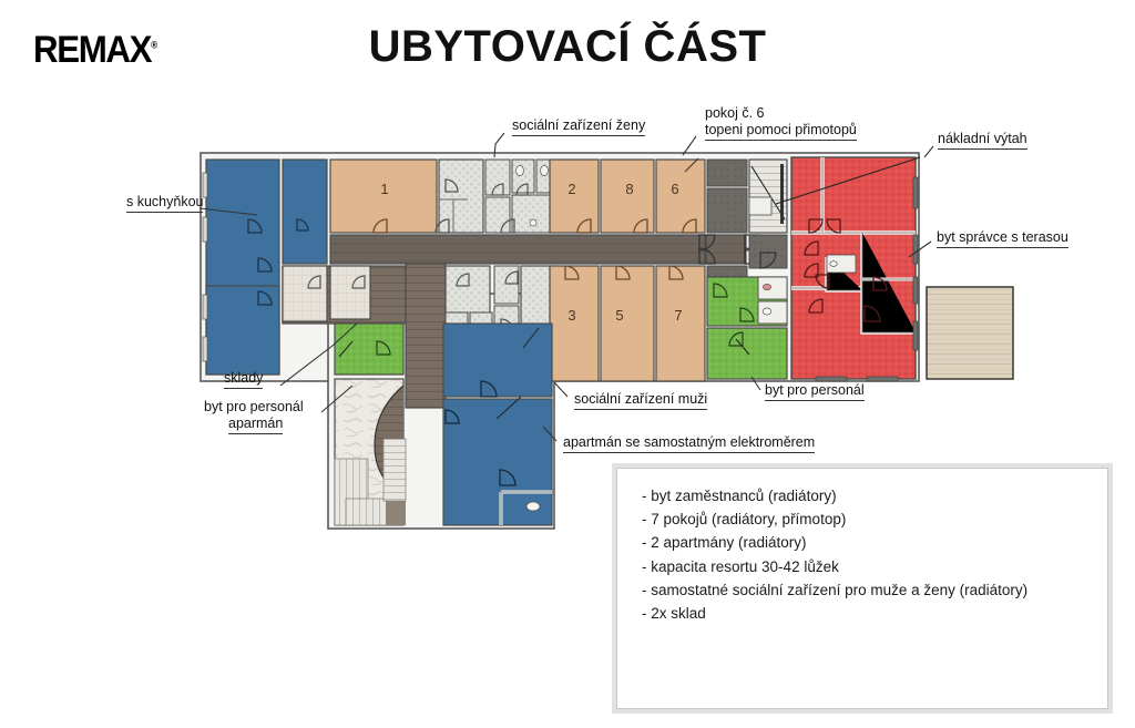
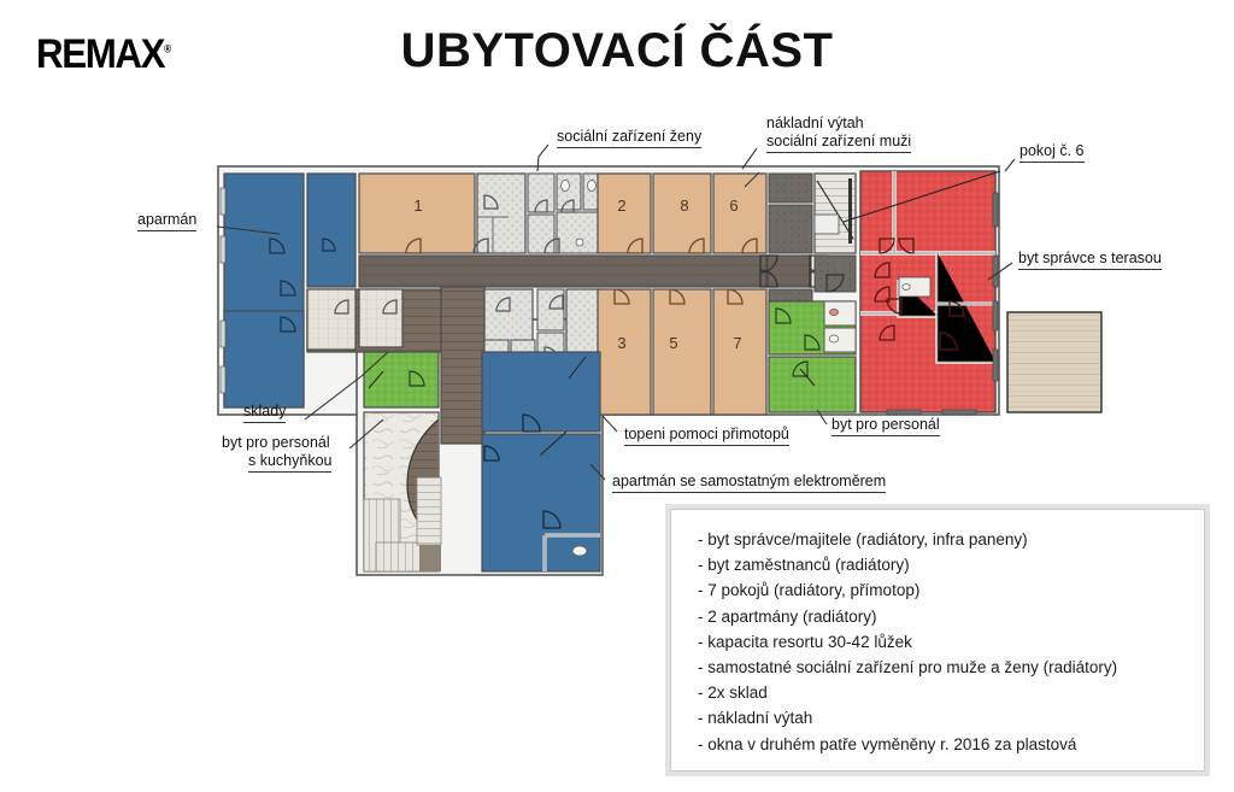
  REMAX®
  UBYTOVACÍ ČÁST
  1
  2
  8
  6
  3
  5
  7
- s kuchyňkou
+ aparmán
  sklady
  byt pro personál
- aparmán
+ s kuchyňkou
  sociální zařízení ženy
- pokoj č. 6
+ nákladní výtah
- topeni pomoci přimotopů
+ sociální zařízení muži
- nákladní výtah
+ pokoj č. 6
  byt správce s terasou
- sociální zařízení muži
+ topeni pomoci přimotopů
  byt pro personál
  apartmán se samostatným elektroměrem
+ - byt správce/majitele (radiátory, infra paneny)
  - byt zaměstnanců (radiátory)
  - 7 pokojů (radiátory, přímotop)
  - 2 apartmány (radiátory)
  - kapacita resortu 30-42 lůžek
  - samostatné sociální zařízení pro muže a ženy (radiátory)
  - 2x sklad
+ - nákladní výtah
+ - okna v druhém patře vyměněny r. 2016 za plastová
